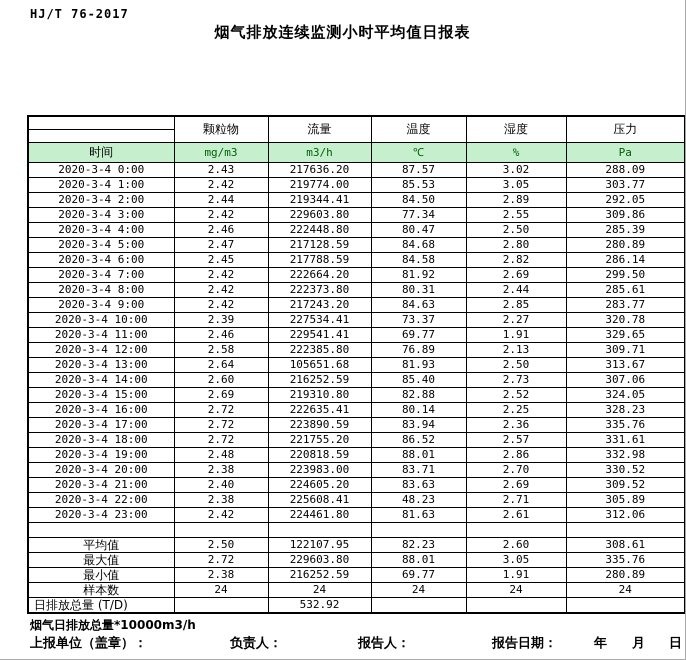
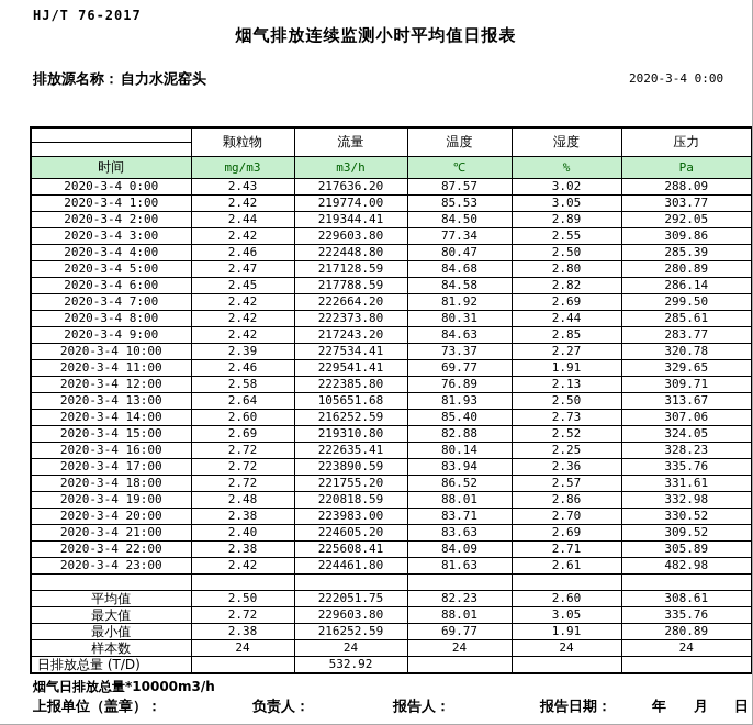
  HJ/T 76-2017
  烟气排放连续监测小时平均值日报表
+ 排放源名称：
+ 自力水泥窑头
+ 2020-3-4 0:00
  	颗粒物	流量	温度	湿度	压力
  时间	mg/m3	m3/h	℃	%	Pa
  2020-3-4 0:00	2.43	217636.20	87.57	3.02	288.09
  2020-3-4 1:00	2.42	219774.00	85.53	3.05	303.77
  2020-3-4 2:00	2.44	219344.41	84.50	2.89	292.05
  2020-3-4 3:00	2.42	229603.80	77.34	2.55	309.86
  2020-3-4 4:00	2.46	222448.80	80.47	2.50	285.39
  2020-3-4 5:00	2.47	217128.59	84.68	2.80	280.89
  2020-3-4 6:00	2.45	217788.59	84.58	2.82	286.14
  2020-3-4 7:00	2.42	222664.20	81.92	2.69	299.50
  2020-3-4 8:00	2.42	222373.80	80.31	2.44	285.61
  2020-3-4 9:00	2.42	217243.20	84.63	2.85	283.77
  2020-3-4 10:00	2.39	227534.41	73.37	2.27	320.78
  2020-3-4 11:00	2.46	229541.41	69.77	1.91	329.65
  2020-3-4 12:00	2.58	222385.80	76.89	2.13	309.71
  2020-3-4 13:00	2.64	105651.68	81.93	2.50	313.67
  2020-3-4 14:00	2.60	216252.59	85.40	2.73	307.06
  2020-3-4 15:00	2.69	219310.80	82.88	2.52	324.05
  2020-3-4 16:00	2.72	222635.41	80.14	2.25	328.23
  2020-3-4 17:00	2.72	223890.59	83.94	2.36	335.76
  2020-3-4 18:00	2.72	221755.20	86.52	2.57	331.61
  2020-3-4 19:00	2.48	220818.59	88.01	2.86	332.98
  2020-3-4 20:00	2.38	223983.00	83.71	2.70	330.52
  2020-3-4 21:00	2.40	224605.20	83.63	2.69	309.52
- 2020-3-4 22:00	2.38	225608.41	48.23	2.71	305.89
+ 2020-3-4 22:00	2.38	225608.41	84.09	2.71	305.89
- 2020-3-4 23:00	2.42	224461.80	81.63	2.61	312.06
+ 2020-3-4 23:00	2.42	224461.80	81.63	2.61	482.98
- 平均值	2.50	122107.95	82.23	2.60	308.61
+ 平均值	2.50	222051.75	82.23	2.60	308.61
  最大值	2.72	229603.80	88.01	3.05	335.76
  最小值	2.38	216252.59	69.77	1.91	280.89
  样本数	24	24	24	24	24
  日排放总量 (T/D)		532.92
  烟气日排放总量*10000m3/h
  上报单位（盖章）：
  负责人：
  报告人：
  报告日期：
  年
  月
  日
